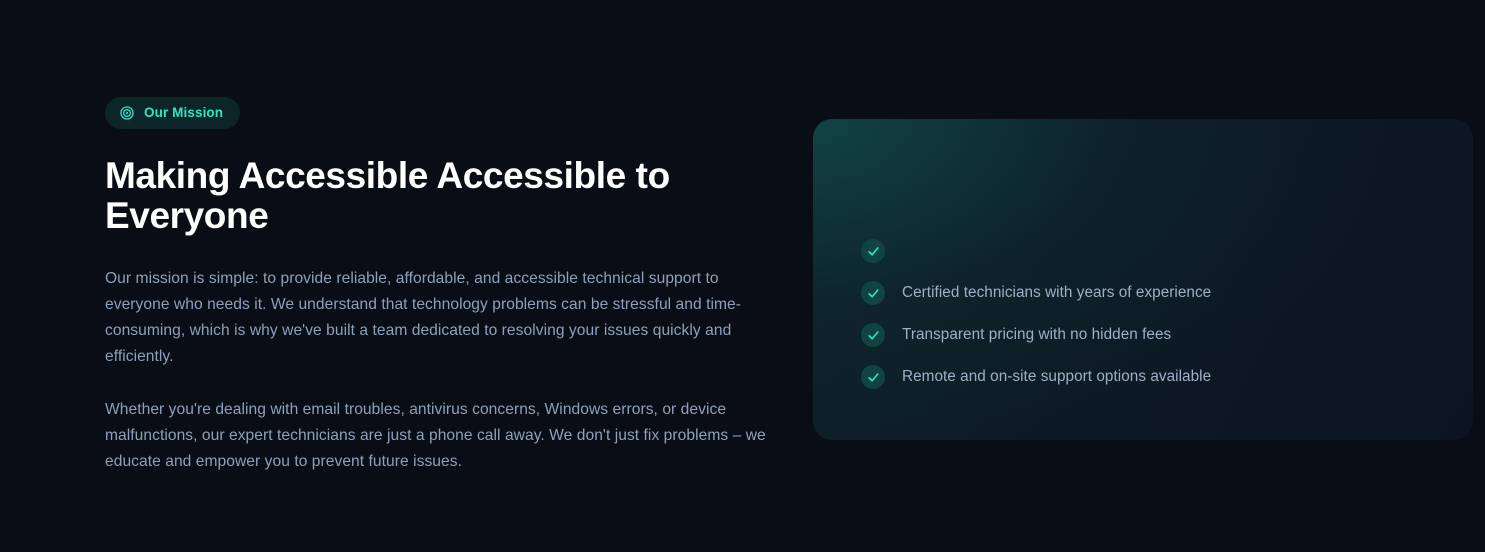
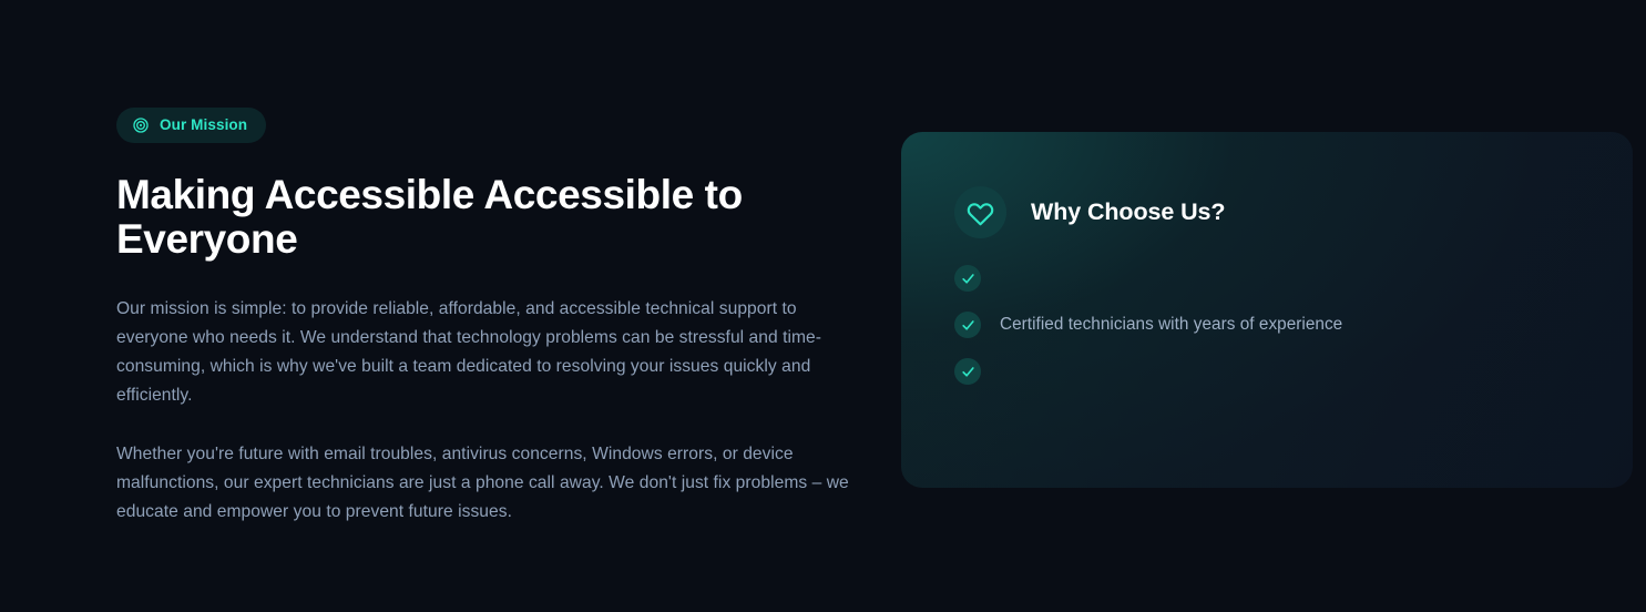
  Our Mission
  Making Accessible Accessible to Everyone
  Our mission is simple: to provide reliable, affordable, and accessible technical support to everyone who needs it. We understand that technology problems can be stressful and time-consuming, which is why we've built a team dedicated to resolving your issues quickly and efficiently.
- Whether you're dealing with email troubles, antivirus concerns, Windows errors, or device malfunctions, our expert technicians are just a phone call away. We don't just fix problems – we educate and empower you to prevent future issues.
+ Whether you're future with email troubles, antivirus concerns, Windows errors, or device malfunctions, our expert technicians are just a phone call away. We don't just fix problems – we educate and empower you to prevent future issues.
+ Why Choose Us?
  Certified technicians with years of experience
- Transparent pricing with no hidden fees
- Remote and on-site support options available
